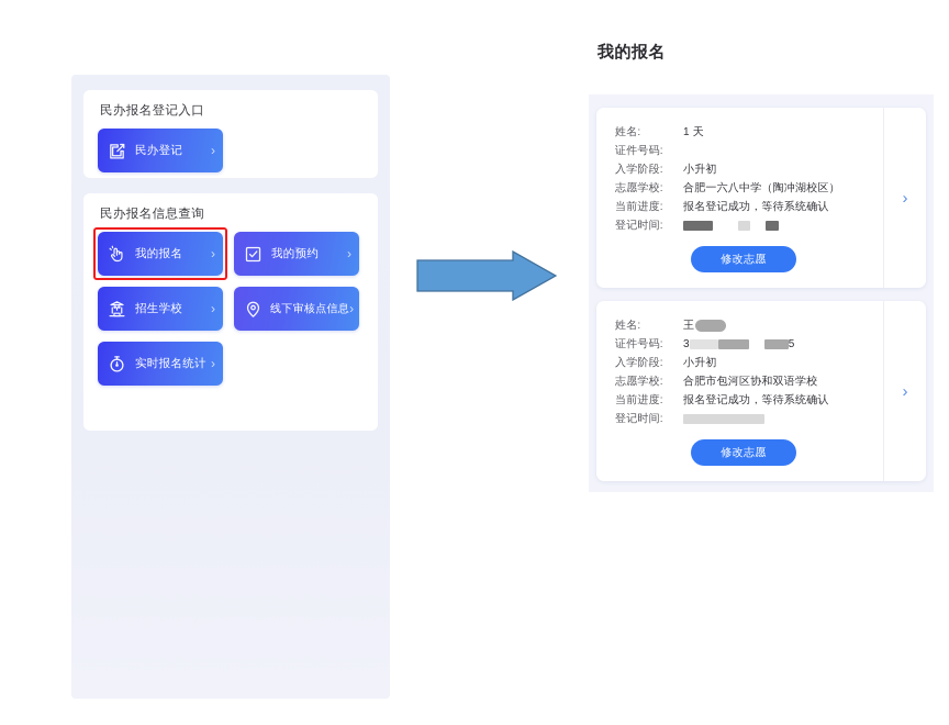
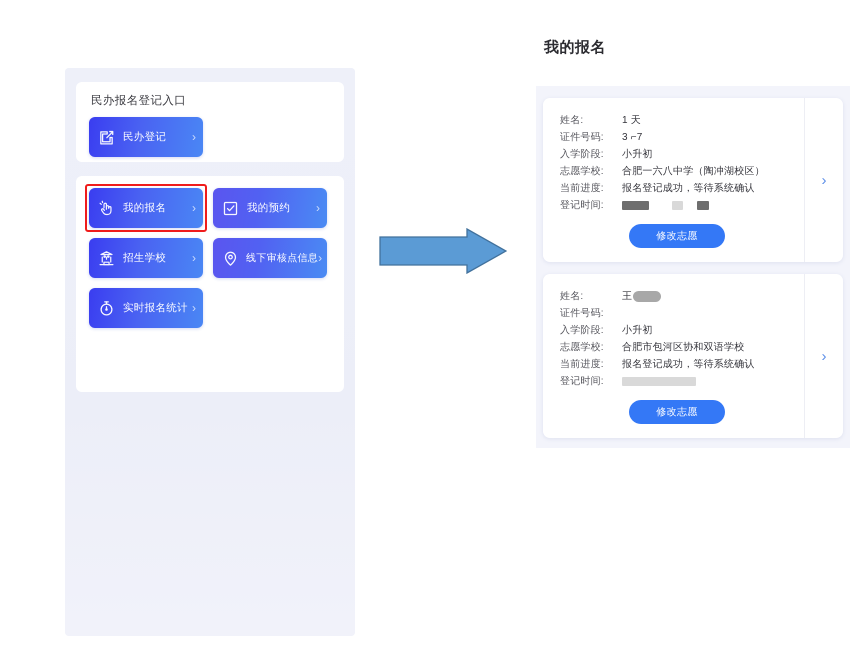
  民办报名登记入口
  民办登记
  ›
- 民办报名信息查询
  我的报名
  ›
  我的预约
  ›
  招生学校
  ›
  线下审核点信息
  ›
  实时报名统计
  ›
  我的报名
  姓名:
  1 天
  证件号码:
+ 3 ⌐7
  入学阶段:
  小升初
  志愿学校:
  合肥一六八中学（陶冲湖校区）
  当前进度:
  报名登记成功，等待系统确认
  登记时间:
  修改志愿
  ›
  姓名:
  王
  证件号码:
- 3 5
  入学阶段:
  小升初
  志愿学校:
  合肥市包河区协和双语学校
  当前进度:
  报名登记成功，等待系统确认
  登记时间:
  修改志愿
  ›
